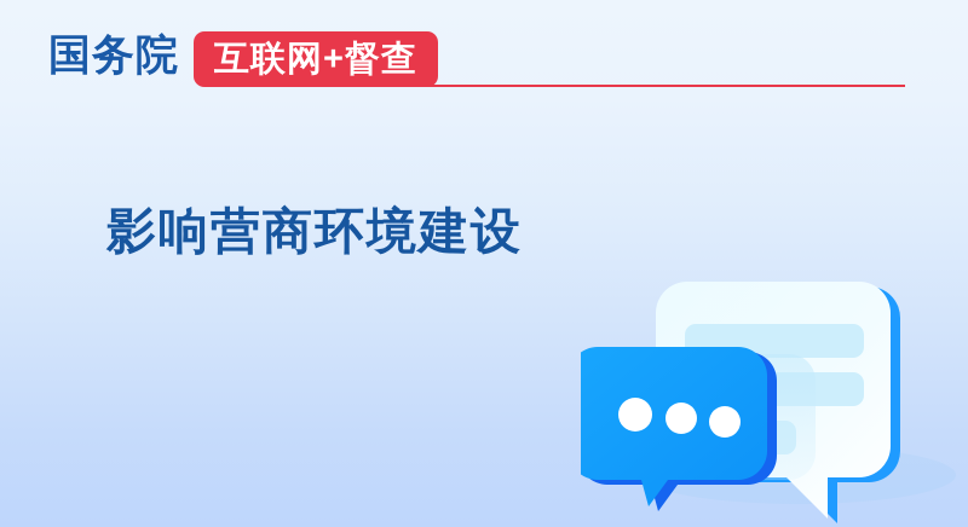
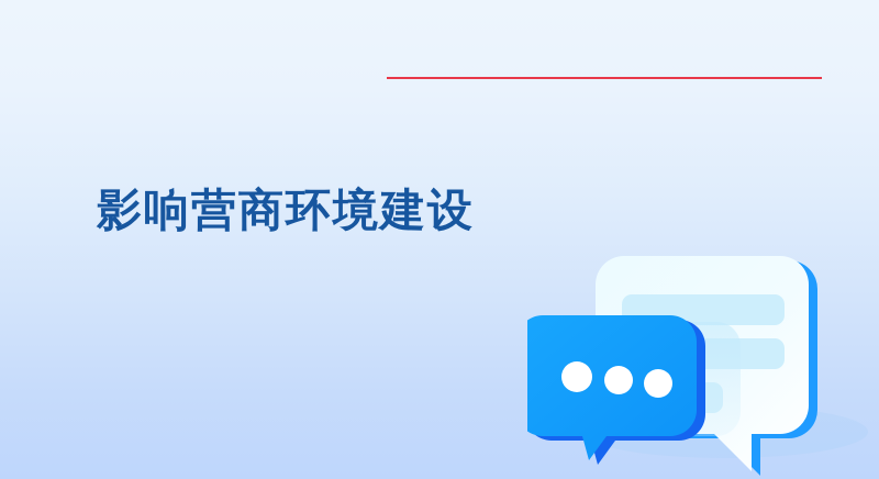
- 国务院
- 互联网+督查
  影响营商环境建设
